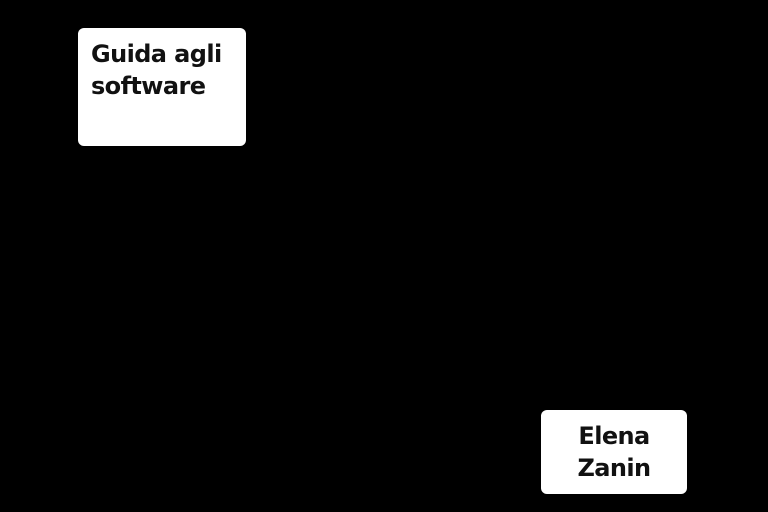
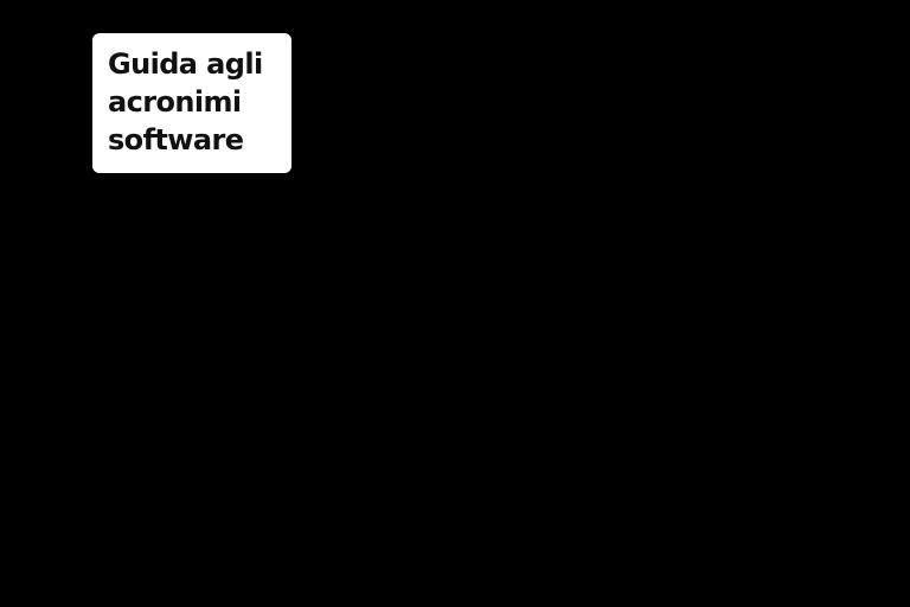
  Guida agli
+ acronimi
  software
- Elena
- Zanin
